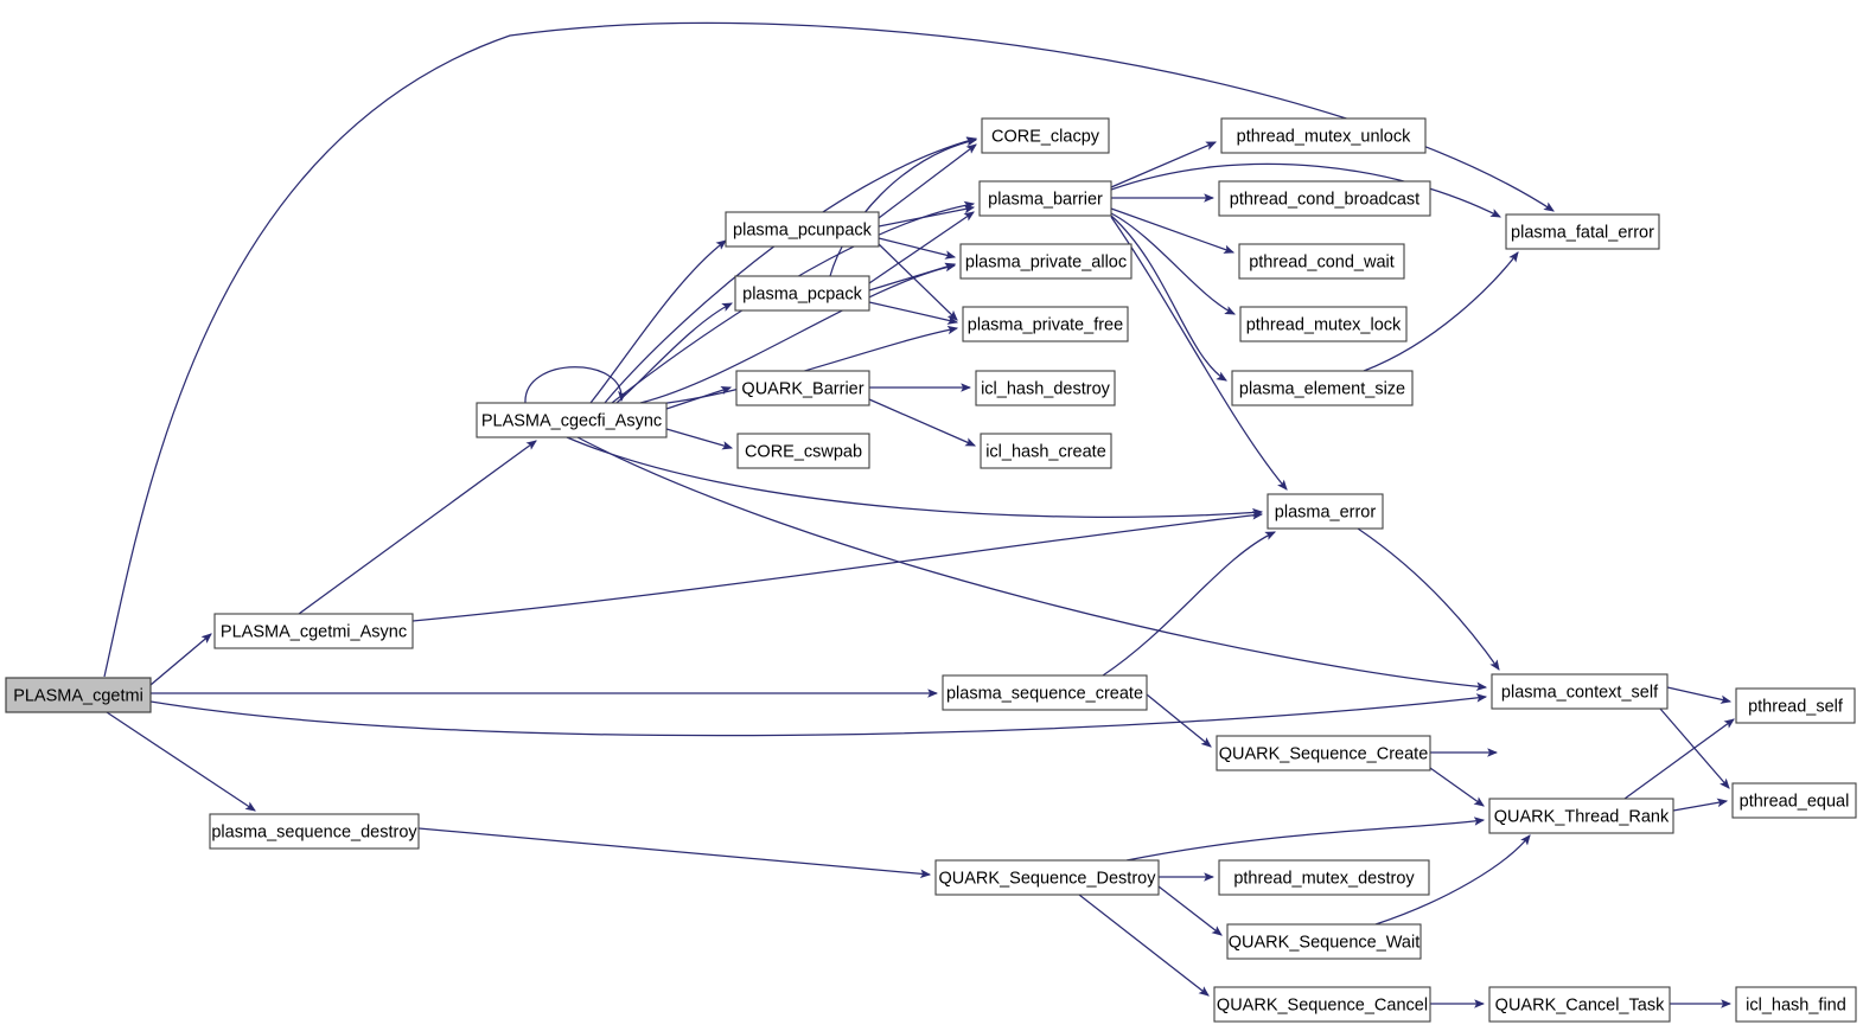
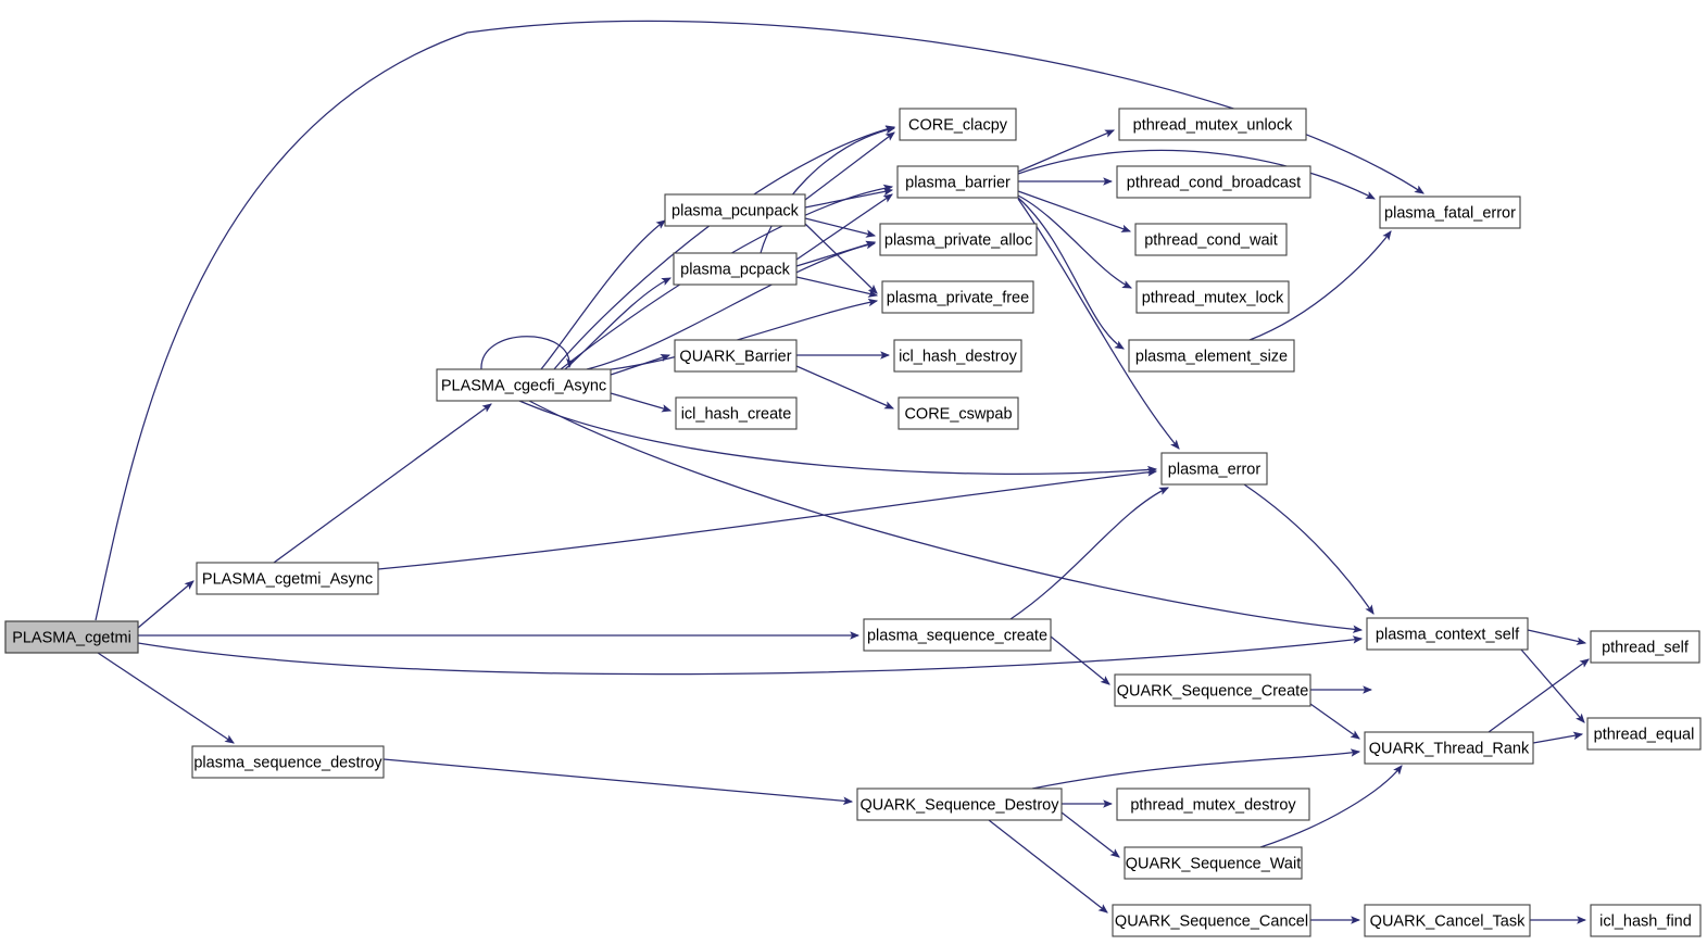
  PLASMA_cgetmi
  PLASMA_cgetmi_Async
  plasma_sequence_destroy
  PLASMA_cgecfi_Async
  plasma_pcunpack
  plasma_pcpack
  QUARK_Barrier
- CORE_cswpab
+ icl_hash_create
  CORE_clacpy
  plasma_barrier
  plasma_private_alloc
  plasma_private_free
  icl_hash_destroy
- icl_hash_create
+ CORE_cswpab
  pthread_mutex_unlock
  pthread_cond_broadcast
  pthread_cond_wait
  pthread_mutex_lock
  plasma_element_size
  plasma_fatal_error
  plasma_error
  plasma_sequence_create
  QUARK_Sequence_Create
  QUARK_Sequence_Destroy
  pthread_mutex_destroy
  QUARK_Sequence_Wait
  QUARK_Sequence_Cancel
  QUARK_Cancel_Task
  icl_hash_find
  plasma_context_self
  QUARK_Thread_Rank
  pthread_self
  pthread_equal
